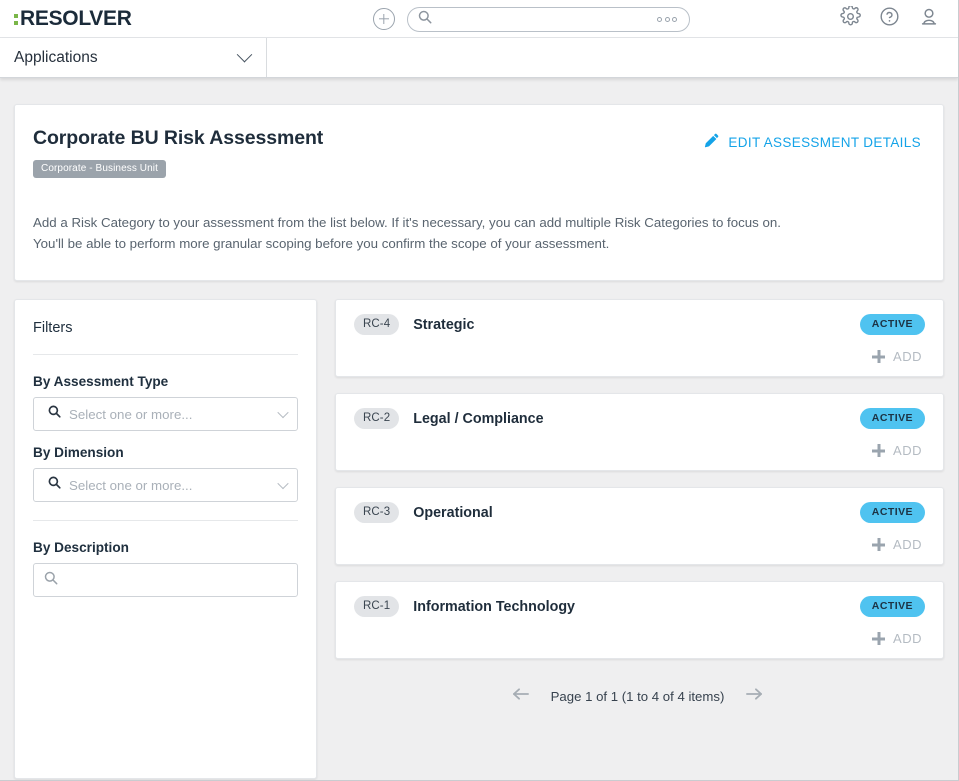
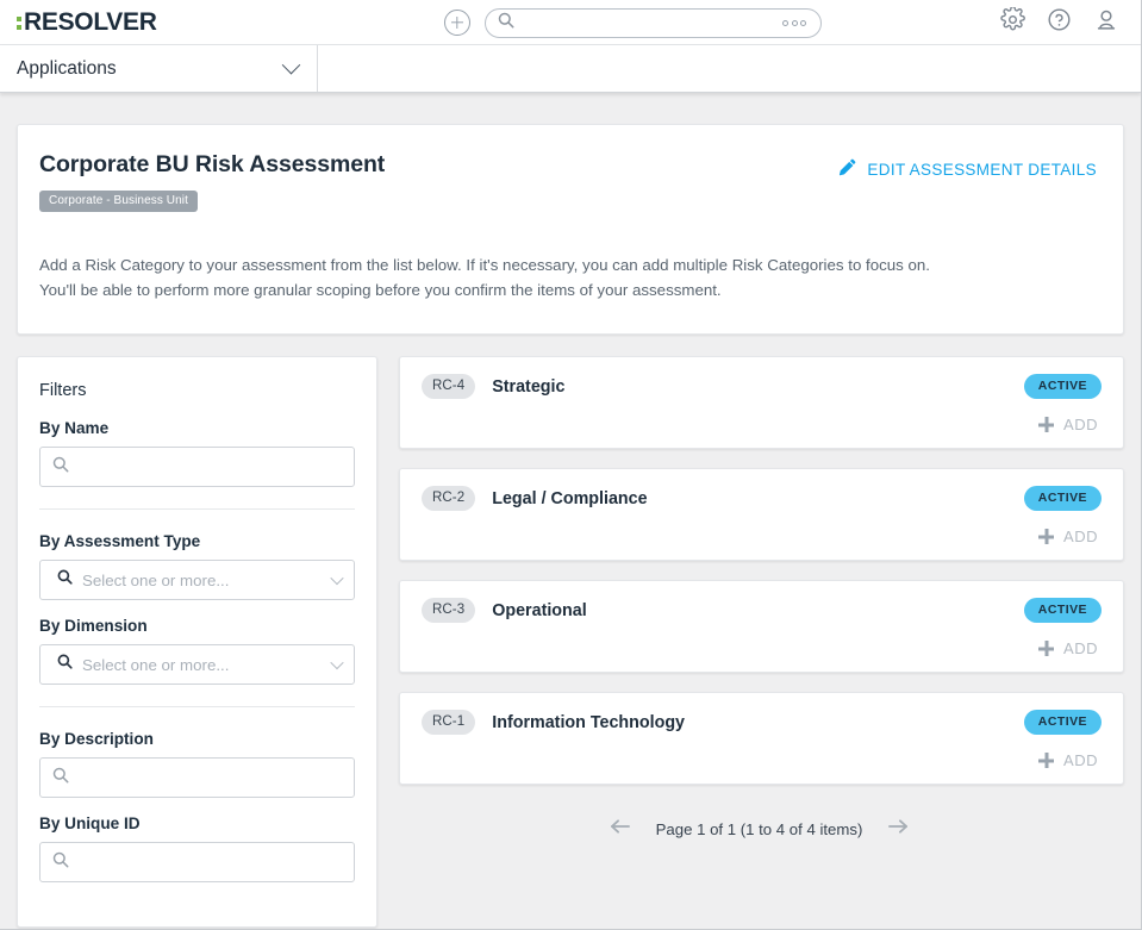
  RESOLVER
  Applications
  Corporate BU Risk Assessment
  Corporate - Business Unit
  EDIT ASSESSMENT DETAILS
  Add a Risk Category to your assessment from the list below. If it's necessary, you can add multiple Risk Categories to focus on.
- You'll be able to perform more granular scoping before you confirm the scope of your assessment.
+ You'll be able to perform more granular scoping before you confirm the items of your assessment.
  Filters
+ By Name
  By Assessment Type
  Select one or more...
  By Dimension
  Select one or more...
  By Description
+ By Unique ID
  RC-4
  Strategic
  ACTIVE
  ADD
  RC-2
  Legal / Compliance
  ACTIVE
  ADD
  RC-3
  Operational
  ACTIVE
  ADD
  RC-1
  Information Technology
  ACTIVE
  ADD
  Page 1 of 1 (1 to 4 of 4 items)
